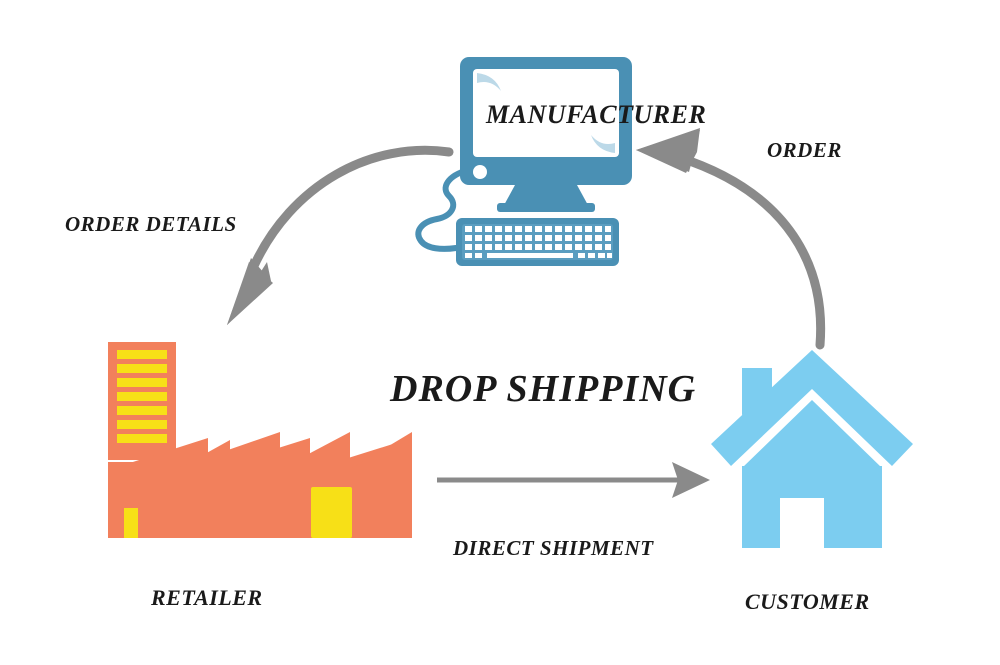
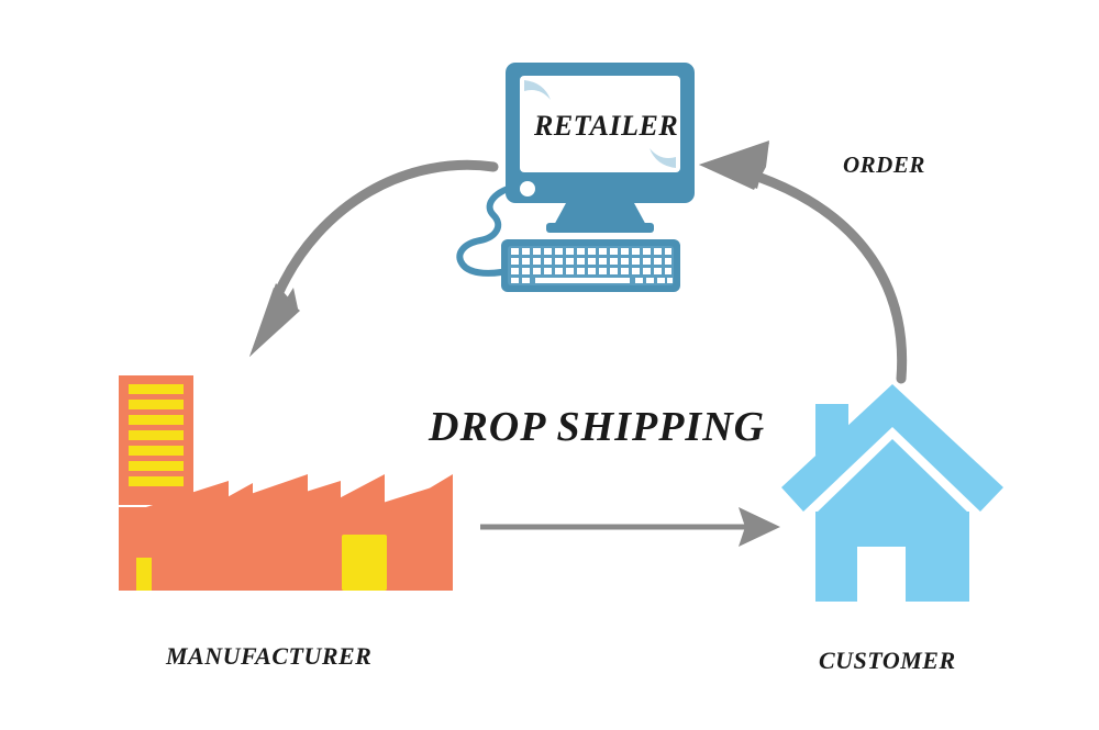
- MANUFACTURER
+ RETAILER
  DROP SHIPPING
- ORDER DETAILS
  ORDER
- DIRECT SHIPMENT
- RETAILER
+ MANUFACTURER
  CUSTOMER
